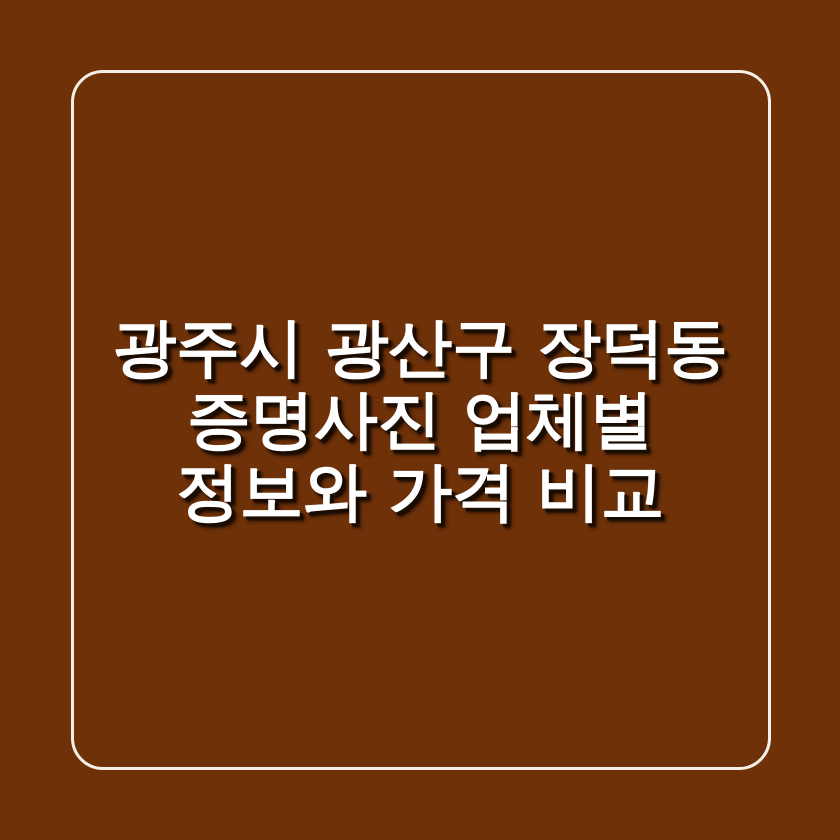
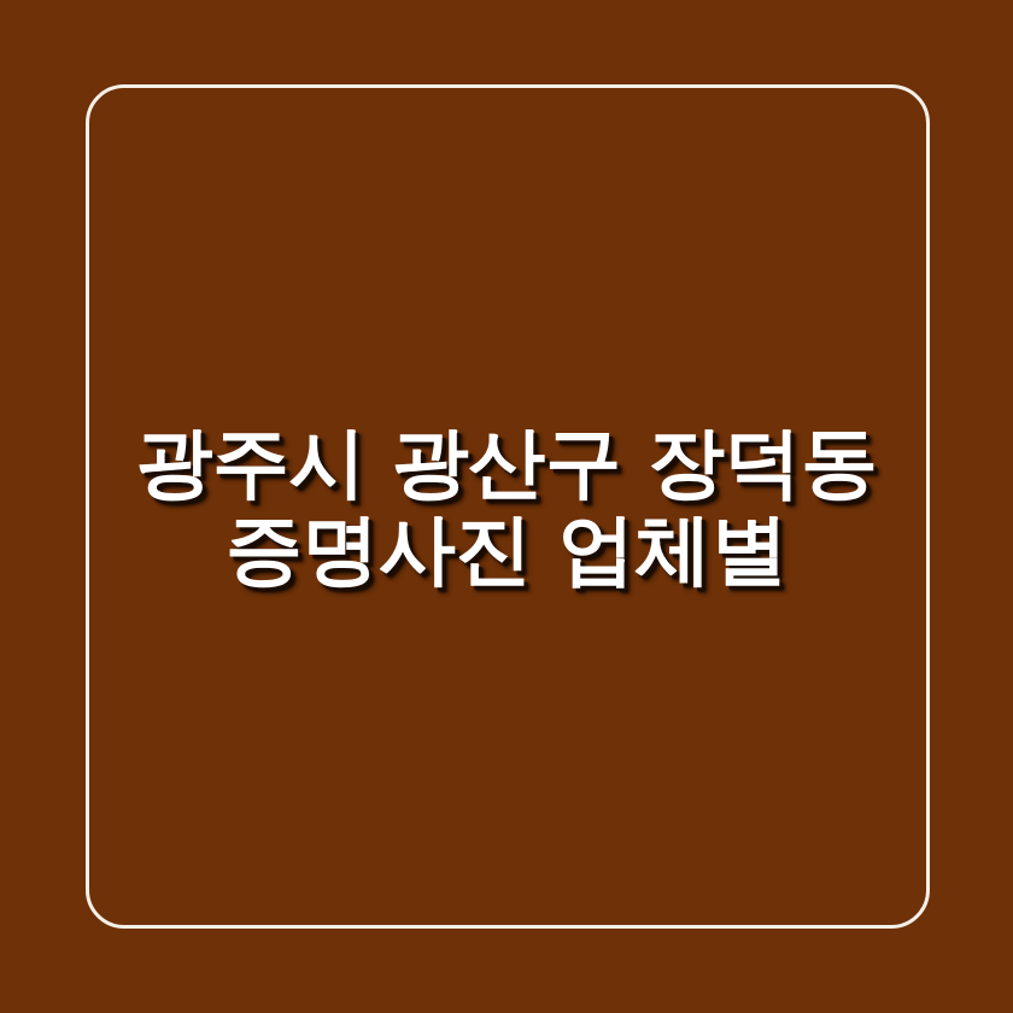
  광주시 광산구 장덕동
  증명사진 업체별
- 정보와 가격 비교
